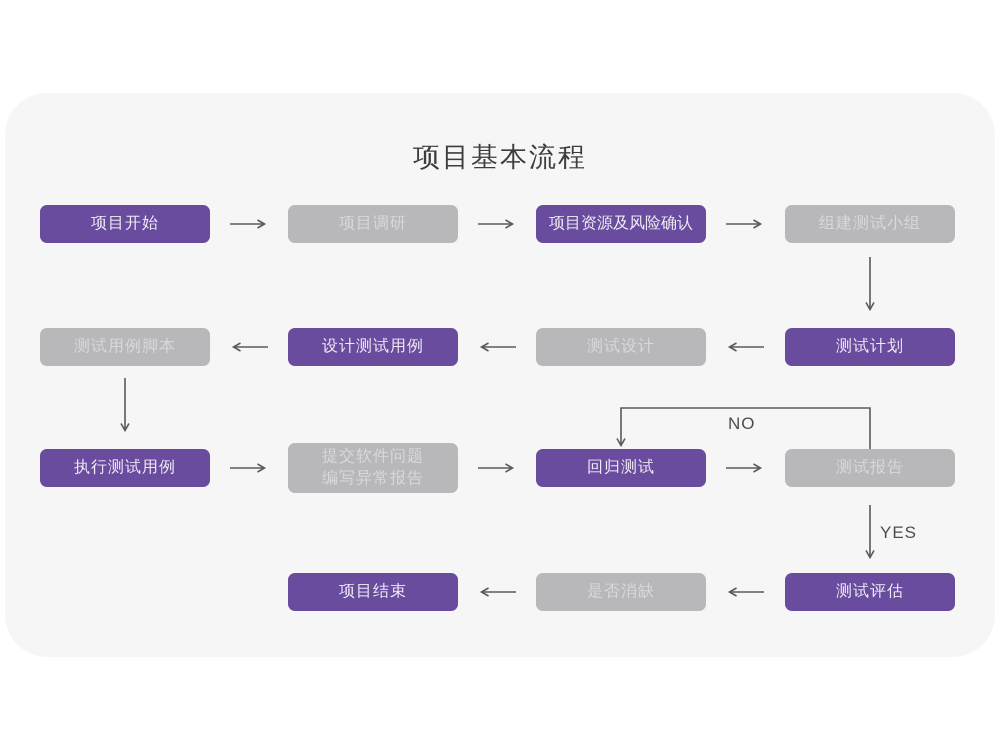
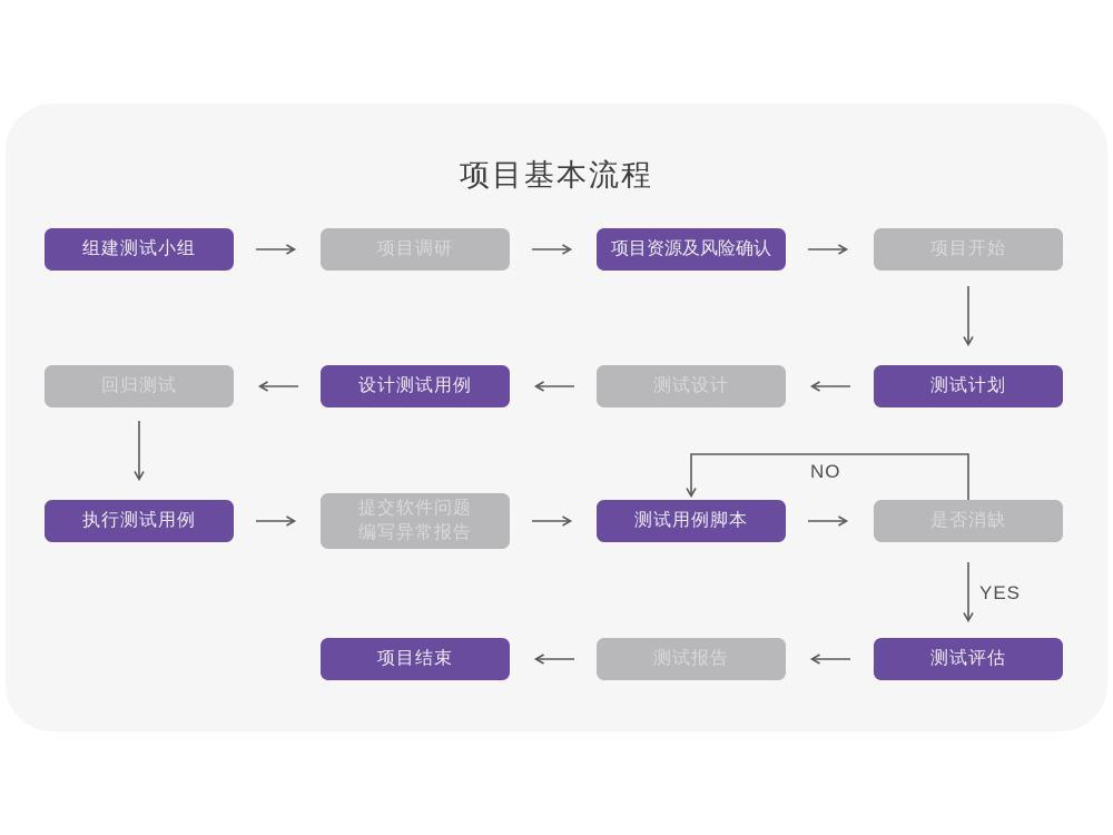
  项目基本流程
- 项目开始
+ 组建测试小组
  项目调研
  项目资源及风险确认
- 组建测试小组
+ 项目开始
  测试计划
  测试设计
  设计测试用例
- 测试用例脚本
+ 回归测试
  执行测试用例
  提交软件问题
  编写异常报告
- 回归测试
+ 测试用例脚本
- 测试报告
+ 是否消缺
  测试评估
- 是否消缺
+ 测试报告
  项目结束
  NO
  YES
